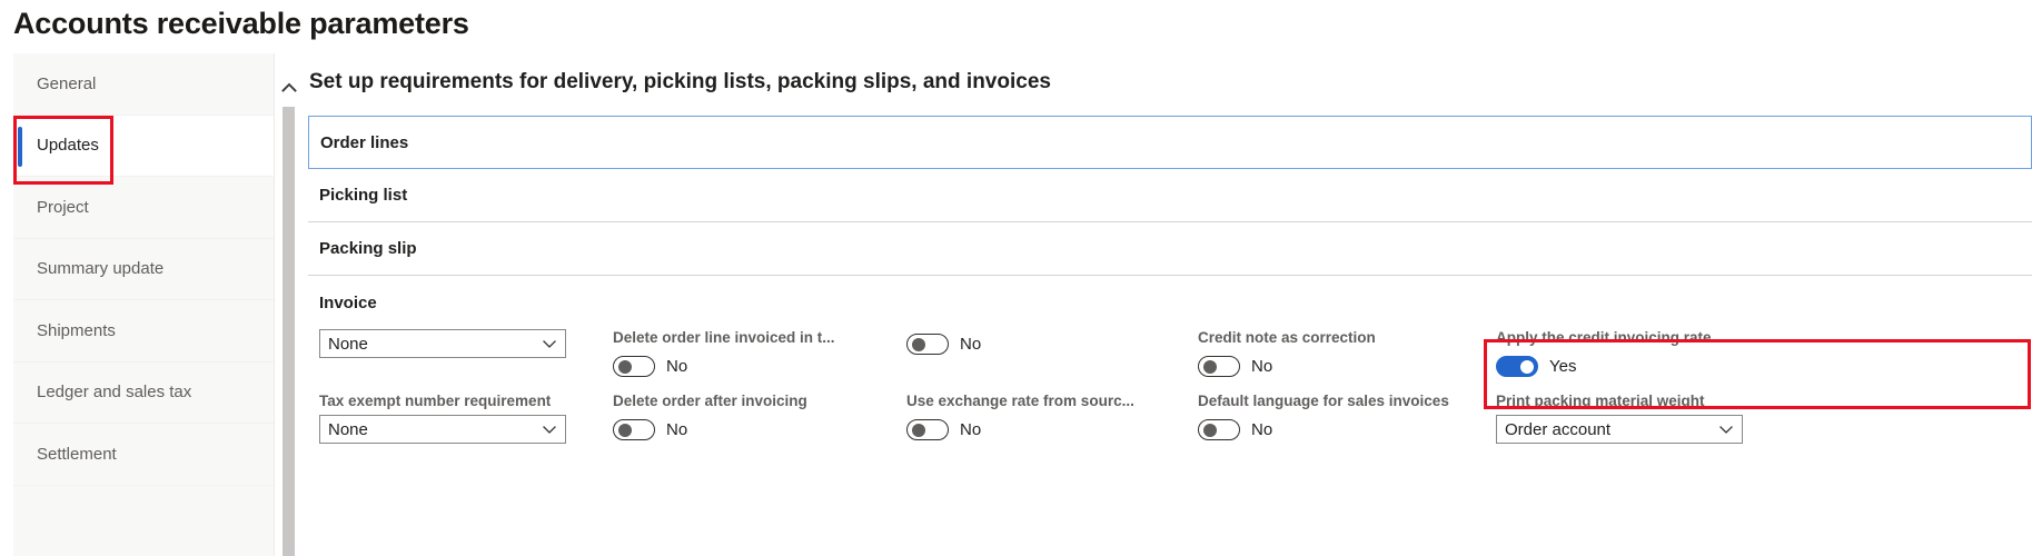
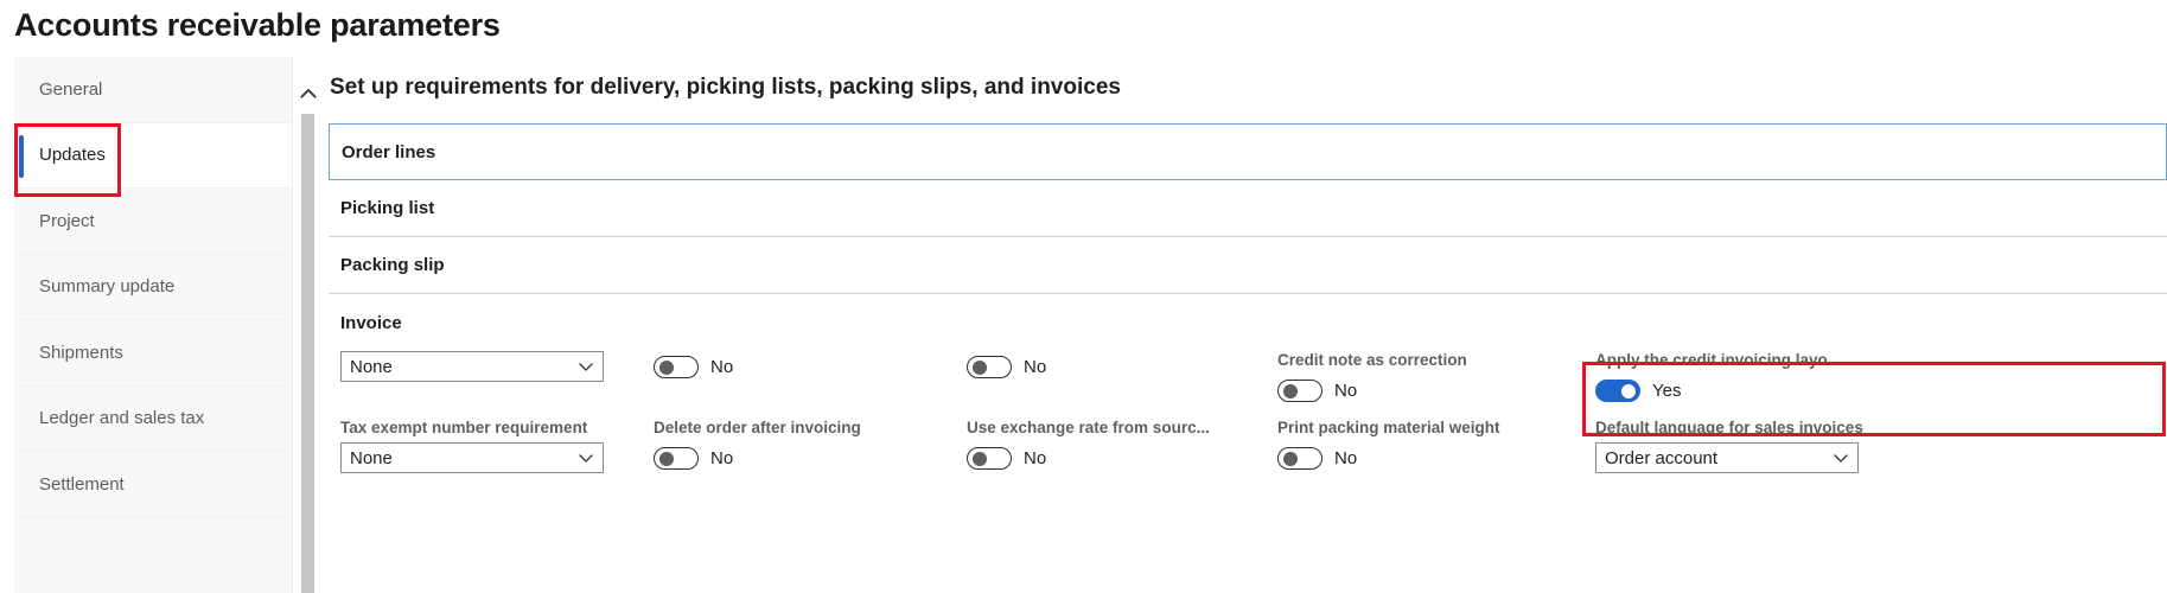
  Accounts receivable parameters
  General
  Updates
  Project
  Summary update
  Shipments
  Ledger and sales tax
  Settlement
  Set up requirements for delivery, picking lists, packing slips, and invoices
  Order lines
  Picking list
  Packing slip
  Invoice
  None
- Delete order line invoiced in t...
  No
  No
  Credit note as correction
  No
- Apply the credit invoicing rate...
+ Apply the credit invoicing layo...
  Yes
  Tax exempt number requirement
  None
  Delete order after invoicing
  No
  Use exchange rate from sourc...
  No
- Default language for sales invoices
+ Print packing material weight
  No
- Print packing material weight
+ Default language for sales invoices
  Order account
